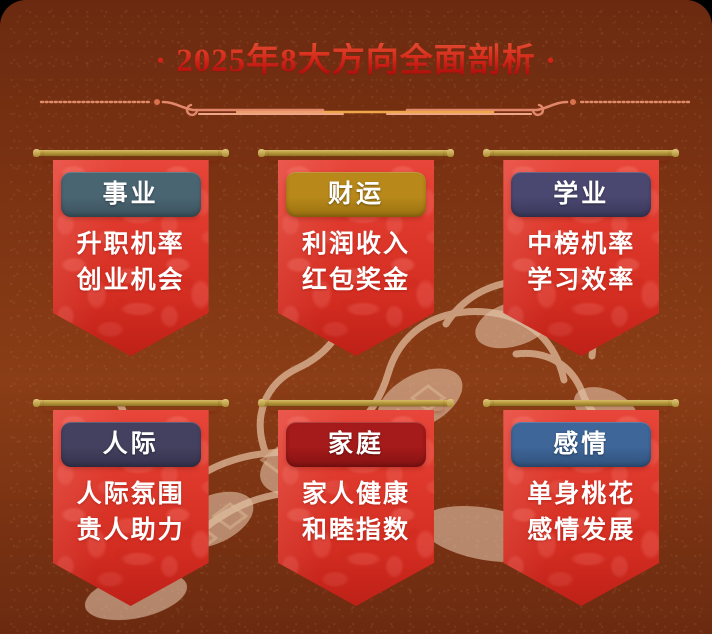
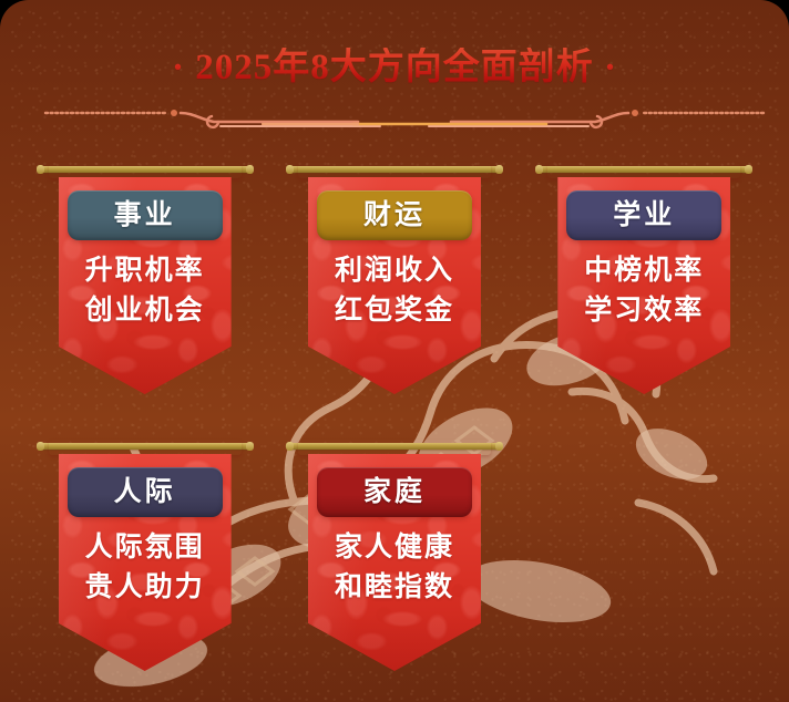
  · 2025年8大方向全面剖析 ·
  事业
  升职机率
  创业机会
  财运
  利润收入
  红包奖金
  学业
  中榜机率
  学习效率
  人际
  人际氛围
  贵人助力
  家庭
  家人健康
  和睦指数
- 感情
- 单身桃花
- 感情发展
